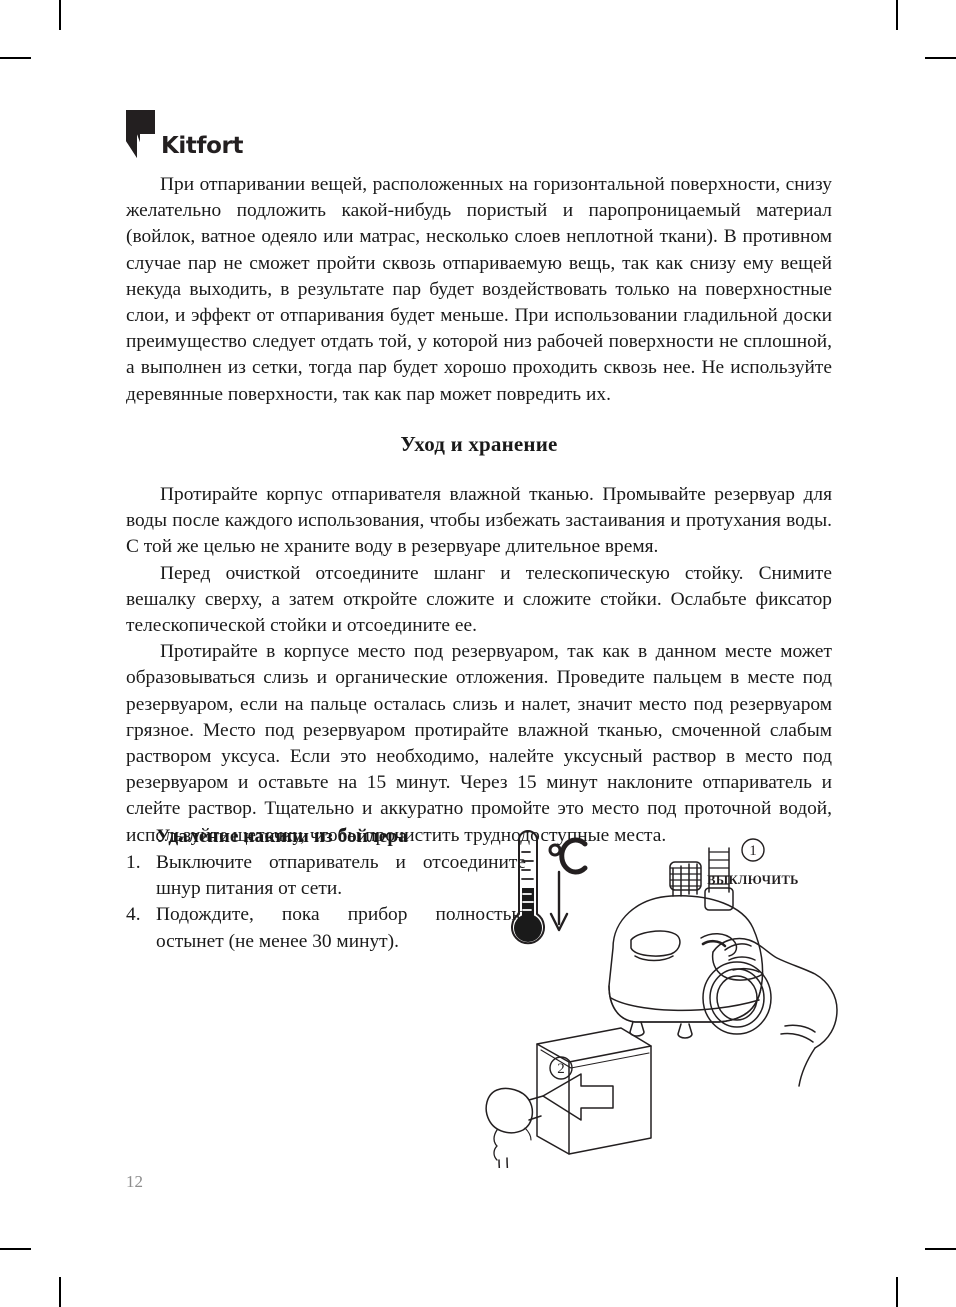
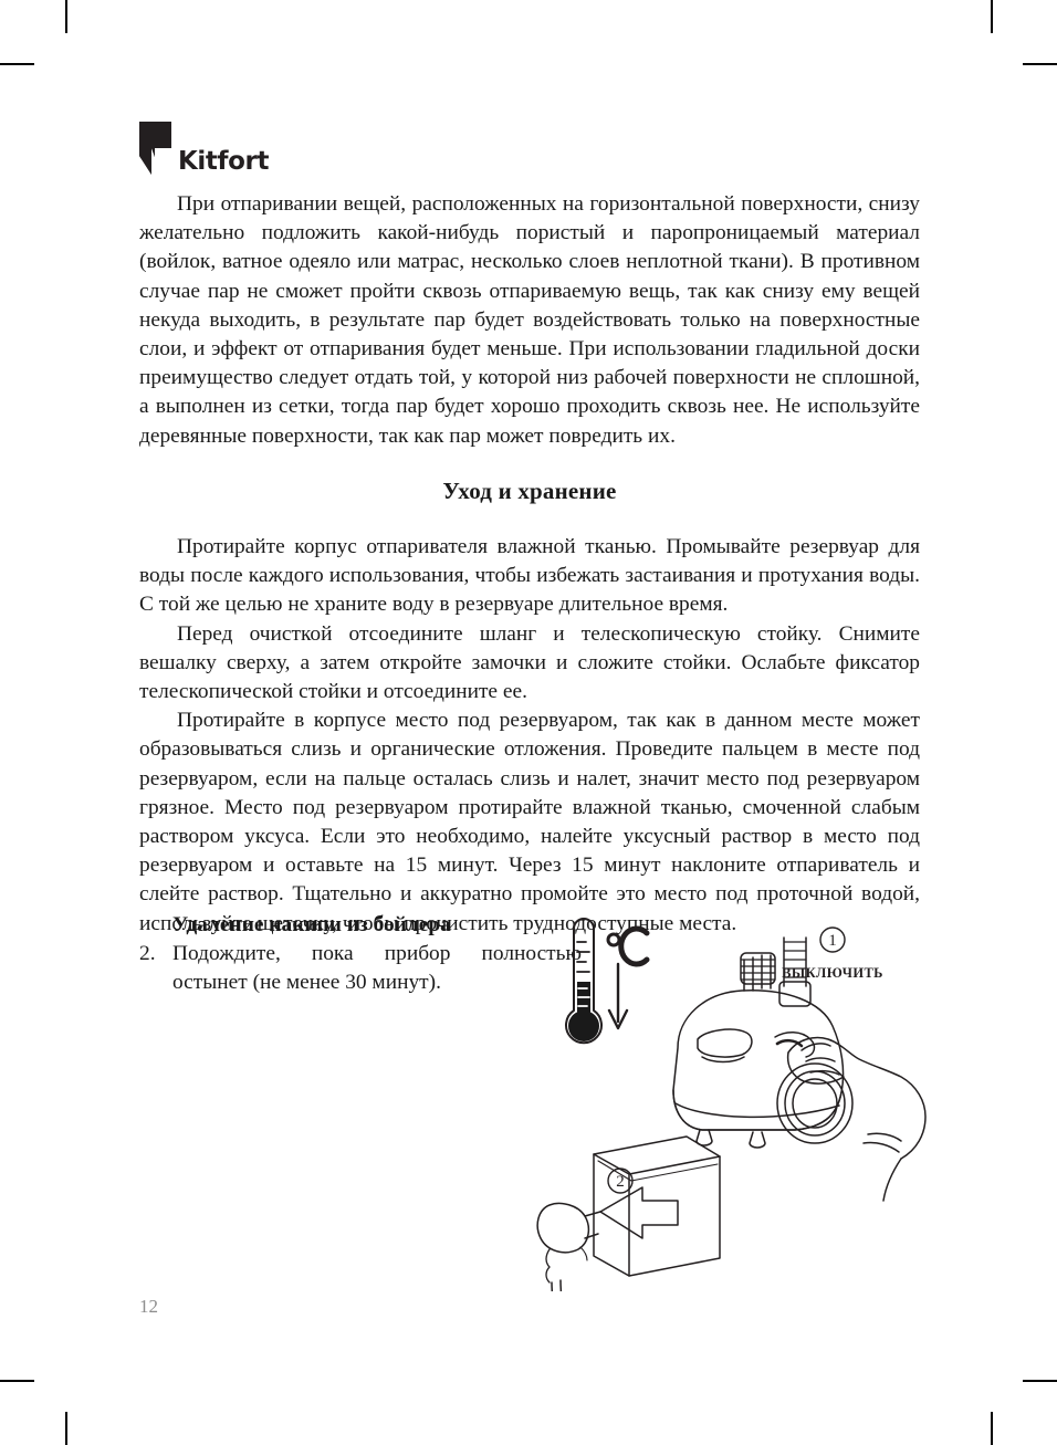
  Kitfort
  При отпаривании вещей, расположенных на горизонтальной поверхности, снизу желательно подложить какой-нибудь пористый и паропроницаемый материал (войлок, ватное одеяло или матрас, несколько слоев неплотной ткани). В противном случае пар не сможет пройти сквозь отпариваемую вещь, так как снизу ему вещей некуда выходить, в результате пар будет воздействовать только на поверхностные слои, и эффект от отпаривания будет меньше. При использовании гладильной доски преимущество следует отдать той, у которой низ рабочей поверхности не сплошной, а выполнен из сетки, тогда пар будет хорошо проходить сквозь нее. Не используйте деревянные поверхности, так как пар может повредить их.
  Уход и хранение
  Протирайте корпус отпаривателя влажной тканью. Промывайте резервуар для воды после каждого использования, чтобы избежать застаивания и протухания воды. С той же целью не храните воду в резервуаре длительное время.
- Перед очисткой отсоедините шланг и телескопическую стойку. Снимите вешалку сверху, а затем откройте сложите и сложите стойки. Ослабьте фиксатор телескопической стойки и отсоедините ее.
+ Перед очисткой отсоедините шланг и телескопическую стойку. Снимите вешалку сверху, а затем откройте замочки и сложите стойки. Ослабьте фиксатор телескопической стойки и отсоедините ее.
  Протирайте в корпусе место под резервуаром, так как в данном месте может образовываться слизь и органические отложения. Проведите пальцем в месте под резервуаром, если на пальце осталась слизь и налет, значит место под резервуаром грязное. Место под резервуаром протирайте влажной тканью, смоченной слабым раствором уксуса. Если это необходимо, налейте уксусный раствор в место под резервуаром и оставьте на 15 минут. Через 15 минут наклоните отпариватель и слейте раствор. Тщательно и аккуратно промойте это место под проточной водой, используйте щеточку, чтобы прочистить труднодступные места.
  Удаление накипи из бойлера
- 1.
- Выключите отпариватель и отсоедините шнур питания от сети.
- 4.
+ 2.
  Подождите, пока прибор полность остынет (не менее 30 минут).
  1
  ВЫКЛЮЧИТЬ
  2
  12
